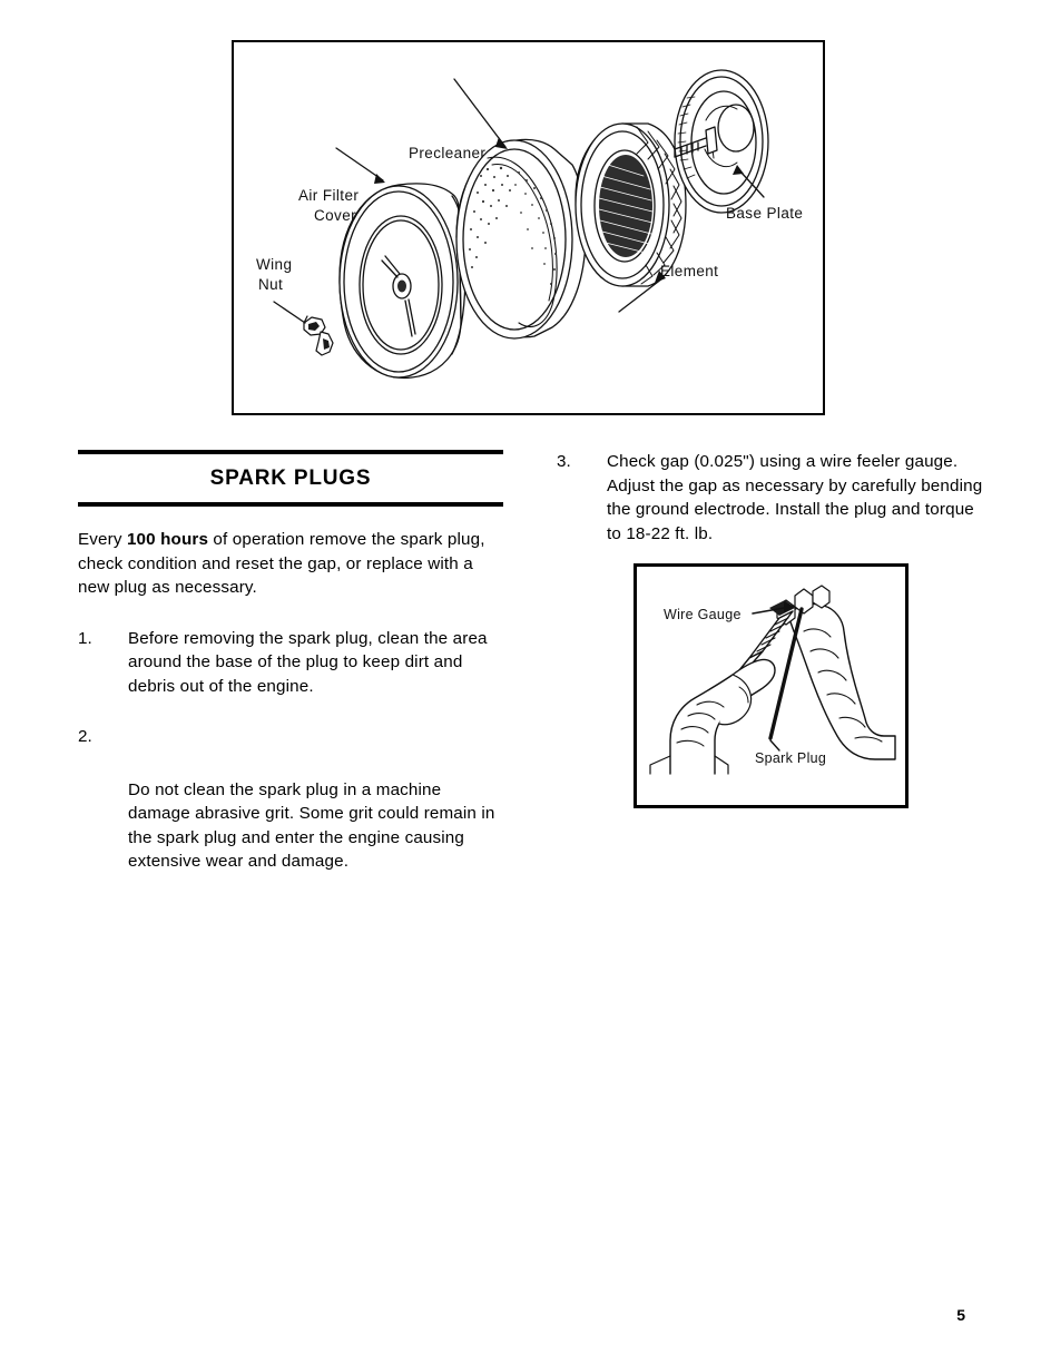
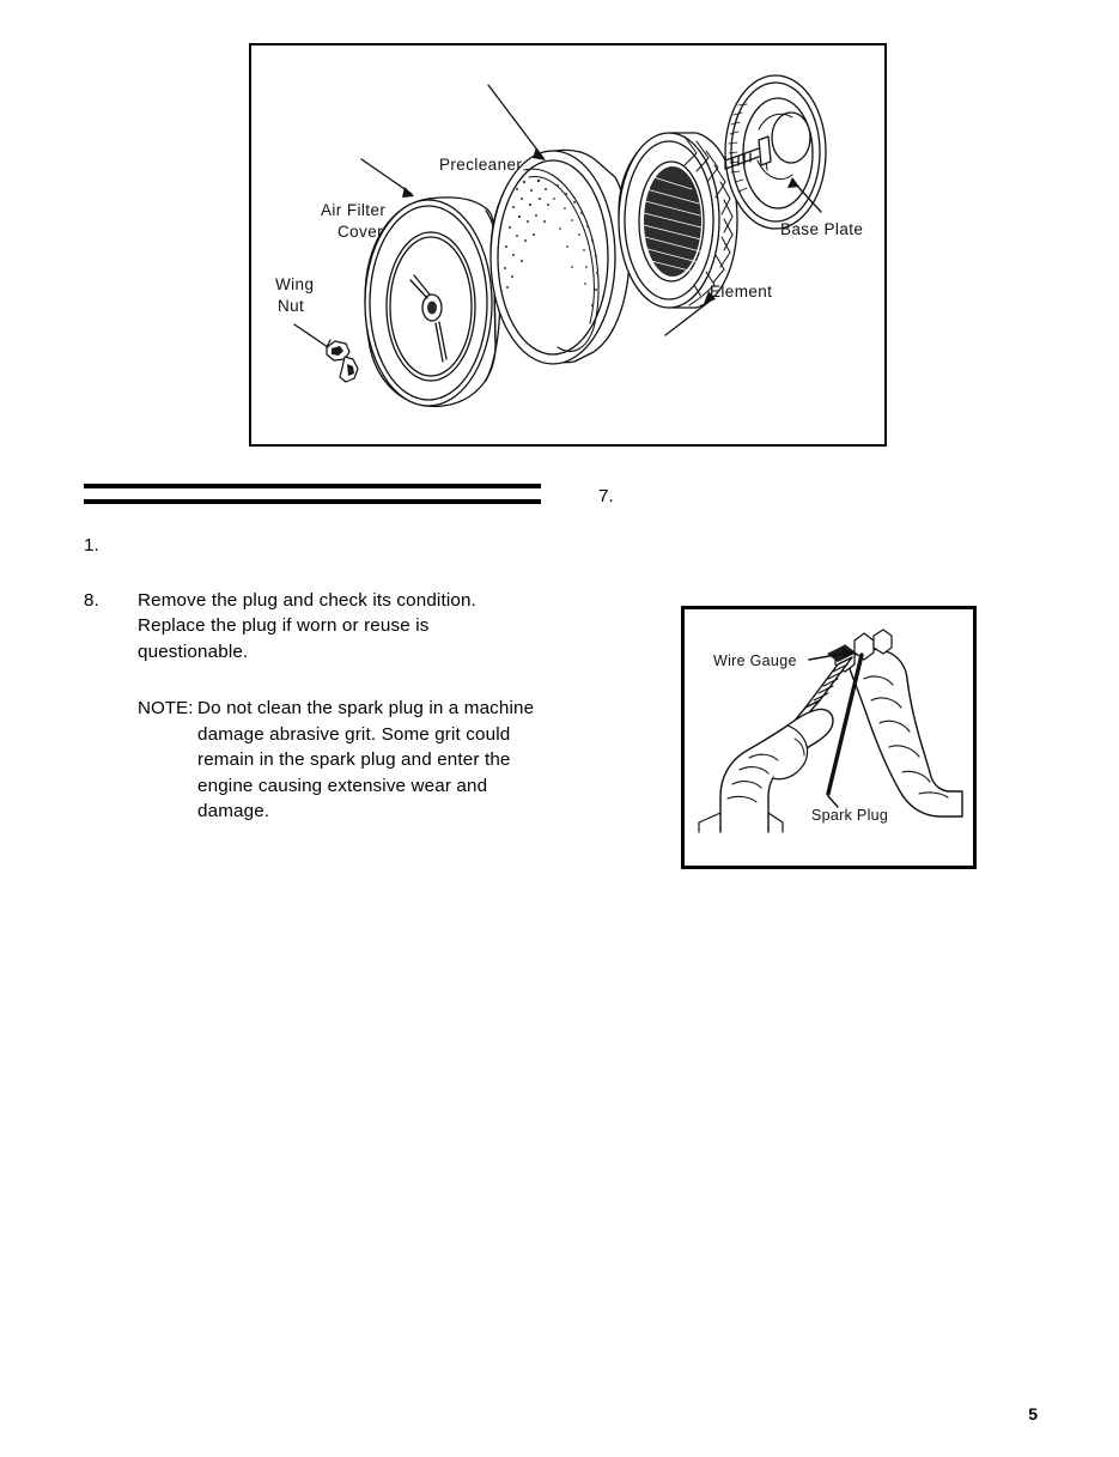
  Wing
  Nut
  Air Filter
  Cover
  Precleaner
  Element
  Base Plate
- SPARK PLUGS
- Every 100 hours of operation remove the spark plug, check condition and reset the gap, or replace with a new plug as necessary.
  1.
- Before removing the spark plug, clean the area around the base of the plug to keep dirt and debris out of the engine.
- 2.
+ 8.
+ Remove the plug and check its condition. Replace the plug if worn or reuse is questionable.
+ NOTE:
  Do not clean the spark plug in a machine damage abrasive grit. Some grit could remain in the spark plug and enter the engine causing extensive wear and damage.
- 3.
+ 7.
- Check gap (0.025") using a wire feeler gauge. Adjust the gap as necessary by carefully bending the ground electrode. Install the plug and torque to 18-22 ft. lb.
  Wire Gauge
  Spark Plug
  5
